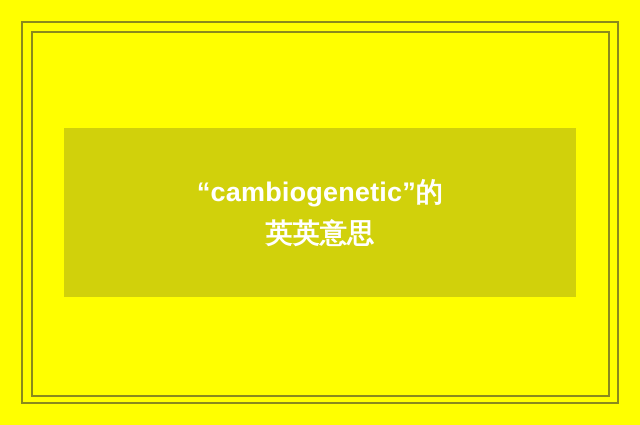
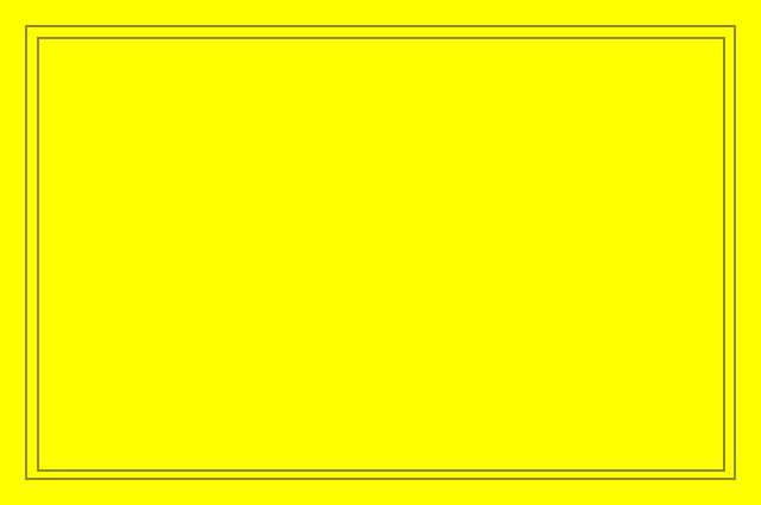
- “cambiogenetic”的英英意思
